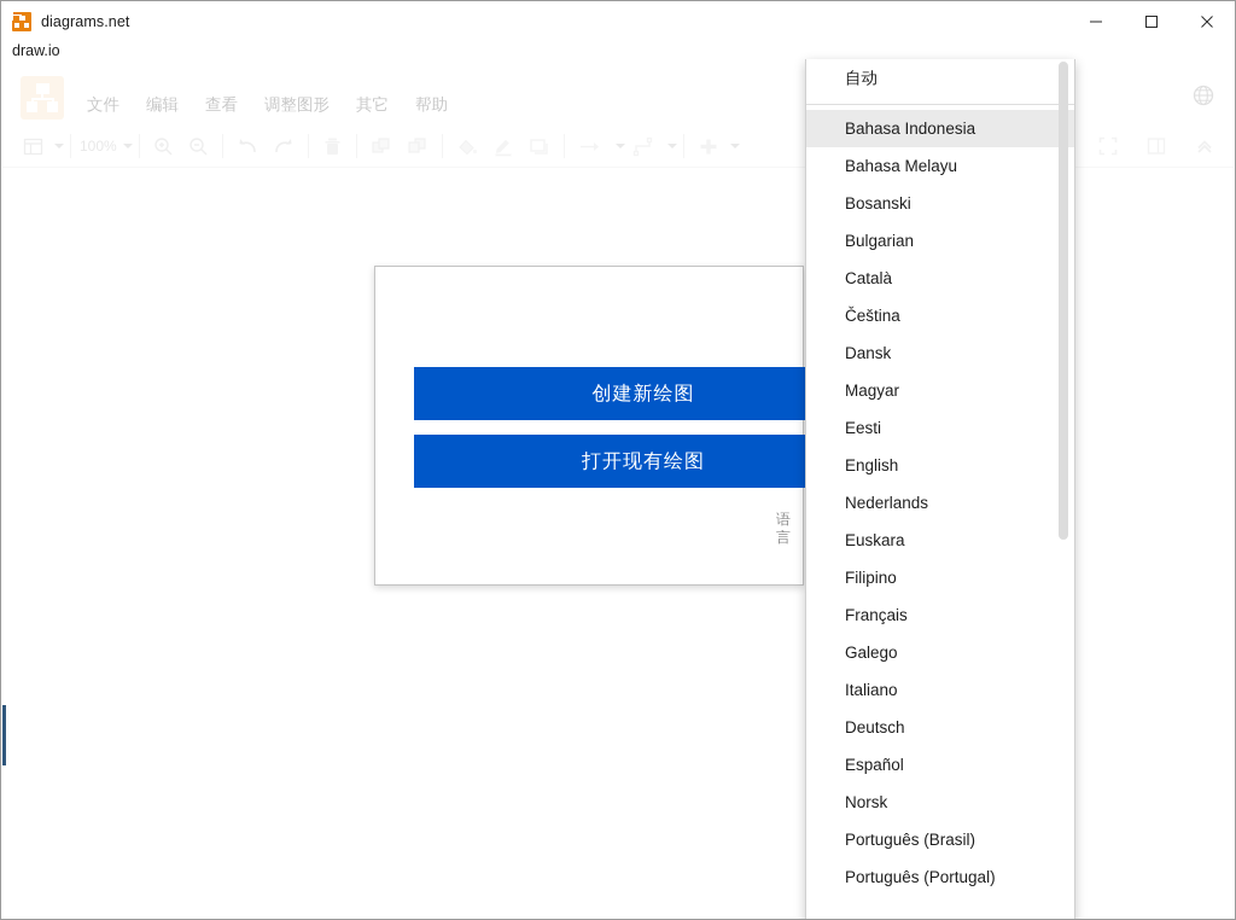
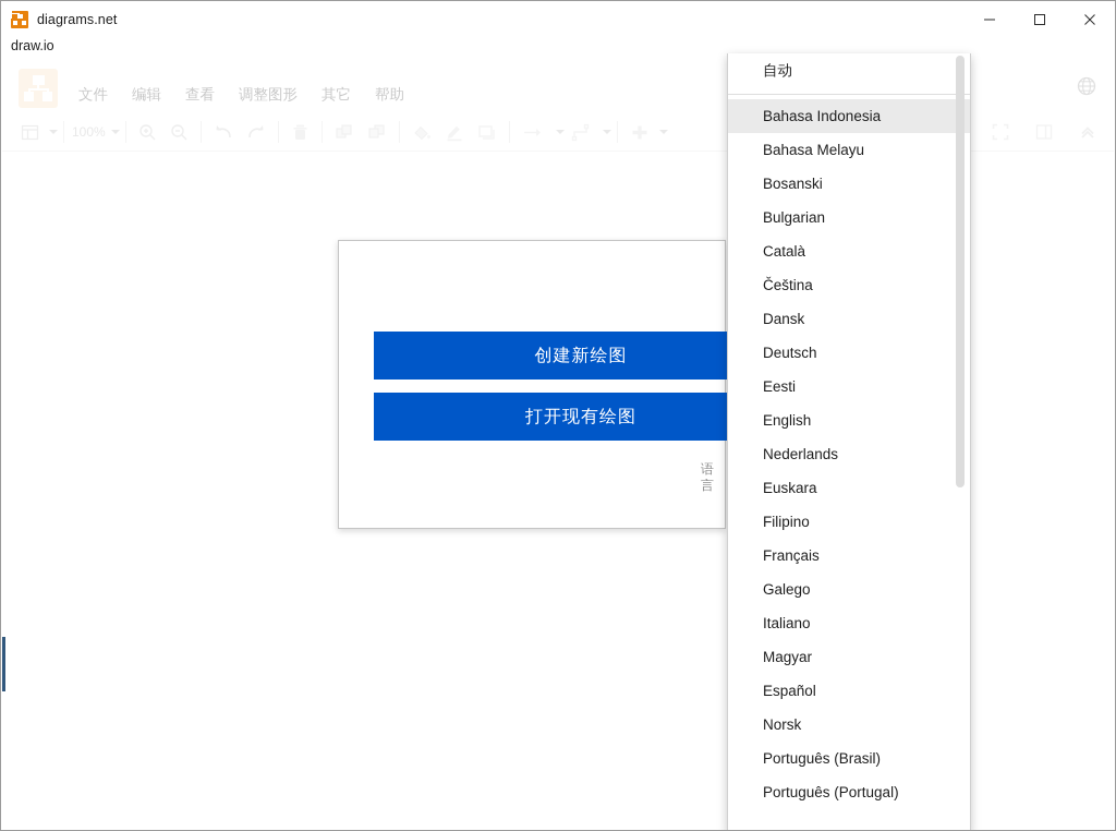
  diagrams.net
  draw.io
  文件
  编辑
  查看
  调整图形
  其它
  帮助
  创建新绘图
  打开现有绘图
  语言
  自动
  Bahasa Indonesia
  Bahasa Melayu
  Bosanski
  Bulgarian
  Català
  Čeština
  Dansk
- Magyar
+ Deutsch
  Eesti
  English
  Nederlands
  Euskara
  Filipino
  Français
  Galego
  Italiano
- Deutsch
+ Magyar
  Español
  Norsk
  Português (Brasil)
  Português (Portugal)
